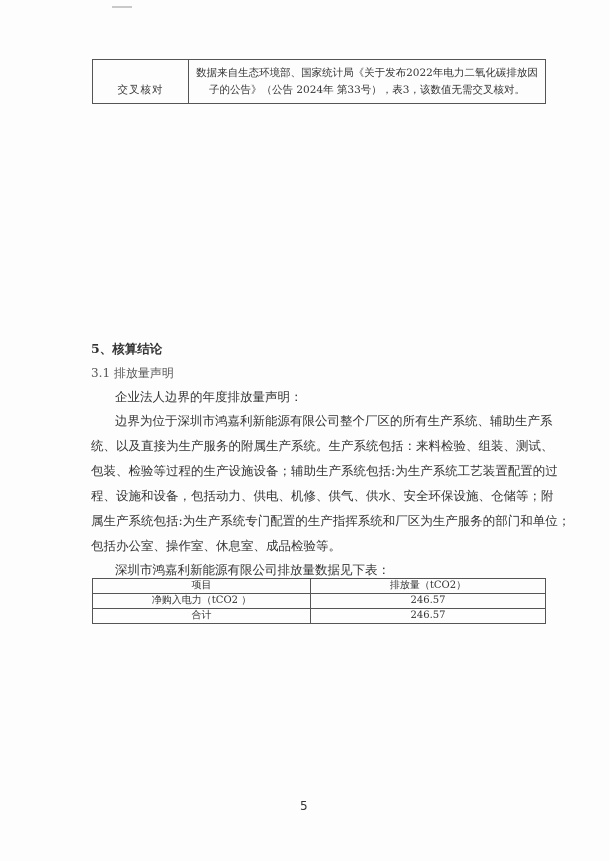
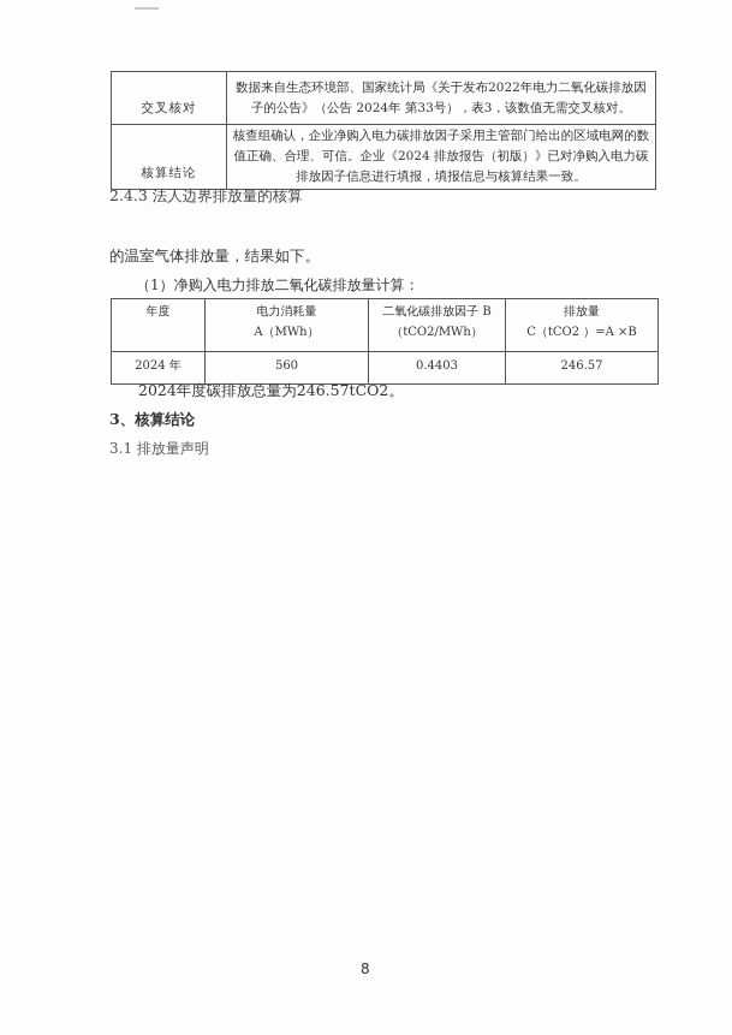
  交叉核对	数据来自生态环境部、国家统计局《关于发布2022年电力二氧化碳排放因子的公告》（公告 2024年 第33号），表3，该数值无需交叉核对。
+ 核算结论	核查组确认，企业净购入电力碳排放因子采用主管部门给出的区域电网的数值正确、合理、可信。企业《2024 排放报告（初版）》已对净购入电力碳排放因子信息进行填报，填报信息与核算结果一致。
+ 2.4.3 法人边界排放量的核算
+ 的温室气体排放量，结果如下。
+ （1）净购入电力排放二氧化碳排放量计算：
+ 年度	电力消耗量A（MWh）	二氧化碳排放因子 B（tCO2/MWh）	排放量C（tCO2 ）=A ×B
+ 2024 年	560	0.4403	246.57
+ 2024年度碳排放总量为246.57tCO2。
- 5、核算结论
+ 3、核算结论
  3.1 排放量声明
- 企业法人边界的年度排放量声明：
- 边界为位于深圳市鸿嘉利新能源有限公司整个厂区的所有生产系统、辅助生产系
- 统、以及直接为生产服务的附属生产系统。生产系统包括：来料检验、组装、测试、
- 包装、检验等过程的生产设施设备；辅助生产系统包括:为生产系统工艺装置配置的过
- 程、设施和设备，包括动力、供电、机修、供气、供水、安全环保设施、仓储等；附
- 属生产系统包括:为生产系统专门配置的生产指挥系统和厂区为生产服务的部门和单位；
- 包括办公室、操作室、休息室、成品检验等。
- 深圳市鸿嘉利新能源有限公司排放量数据见下表：
- 项目	排放量（tCO2）
- 净购入电力（tCO2 ）	246.57
- 合计	246.57
- 5
+ 8
